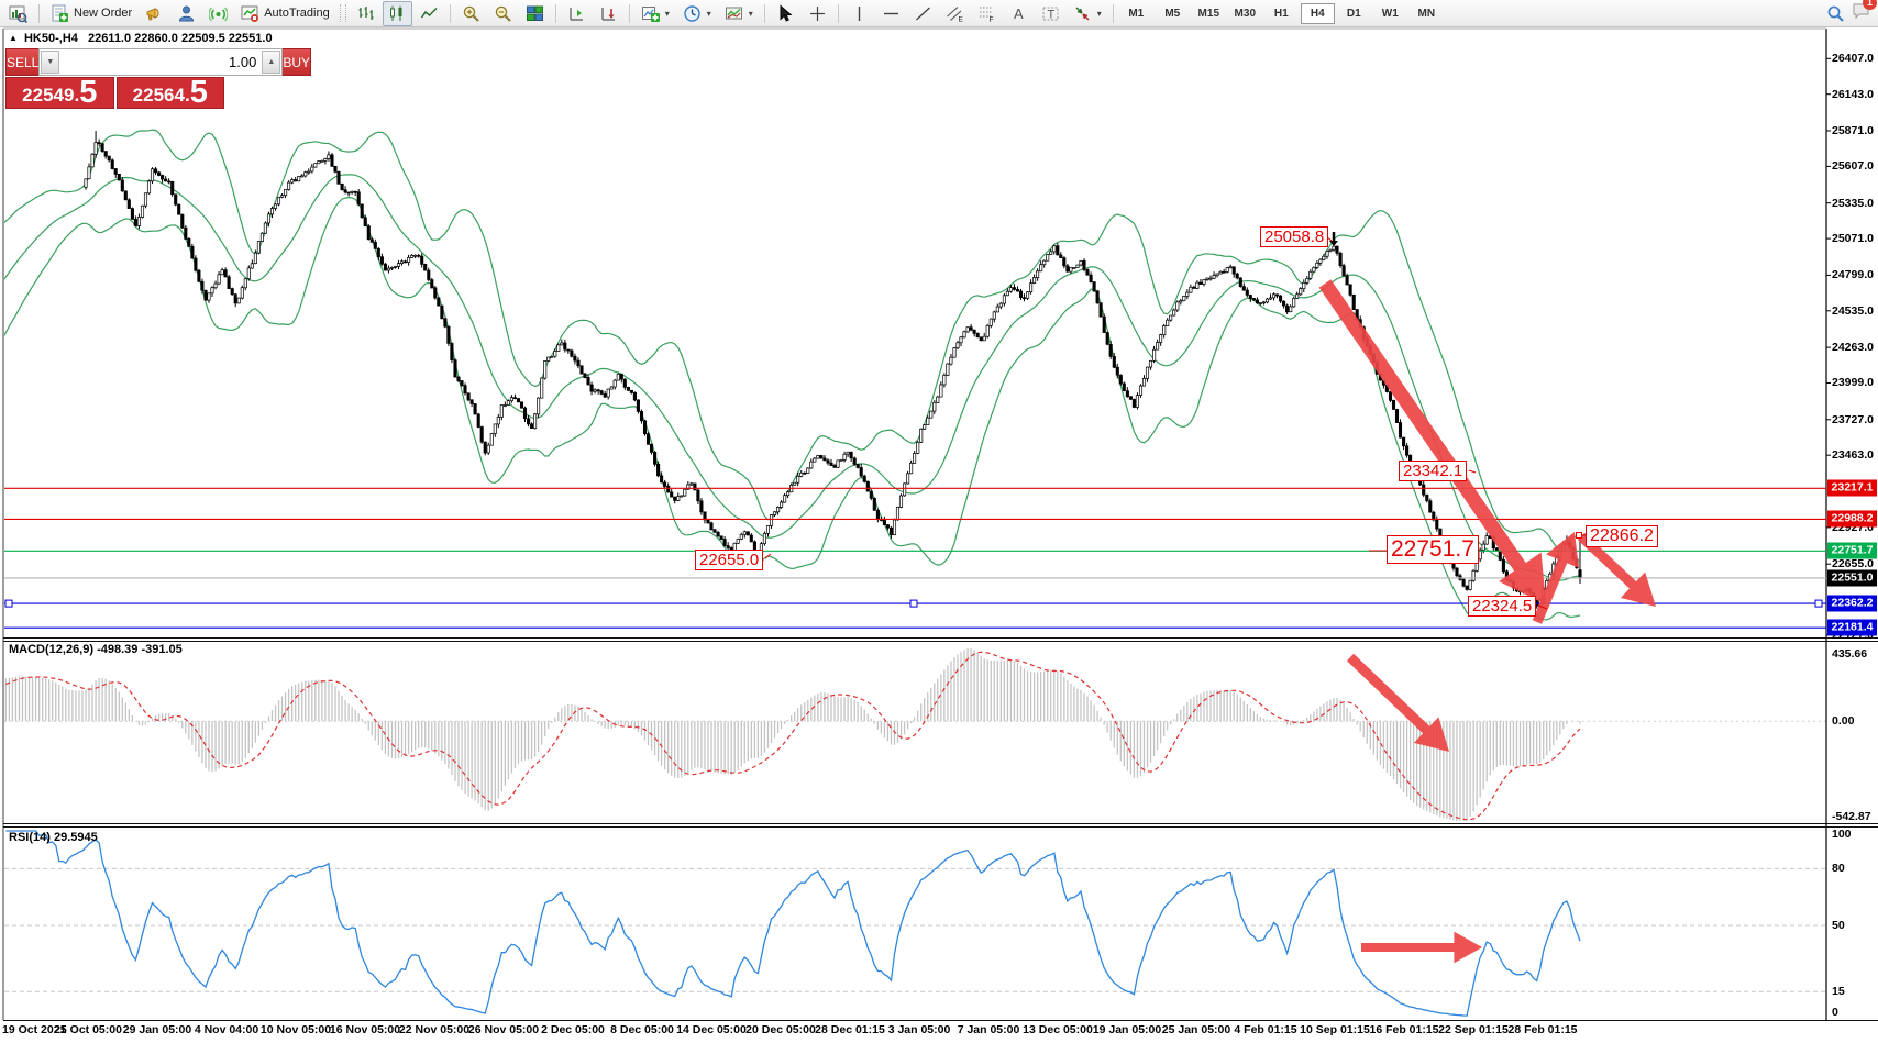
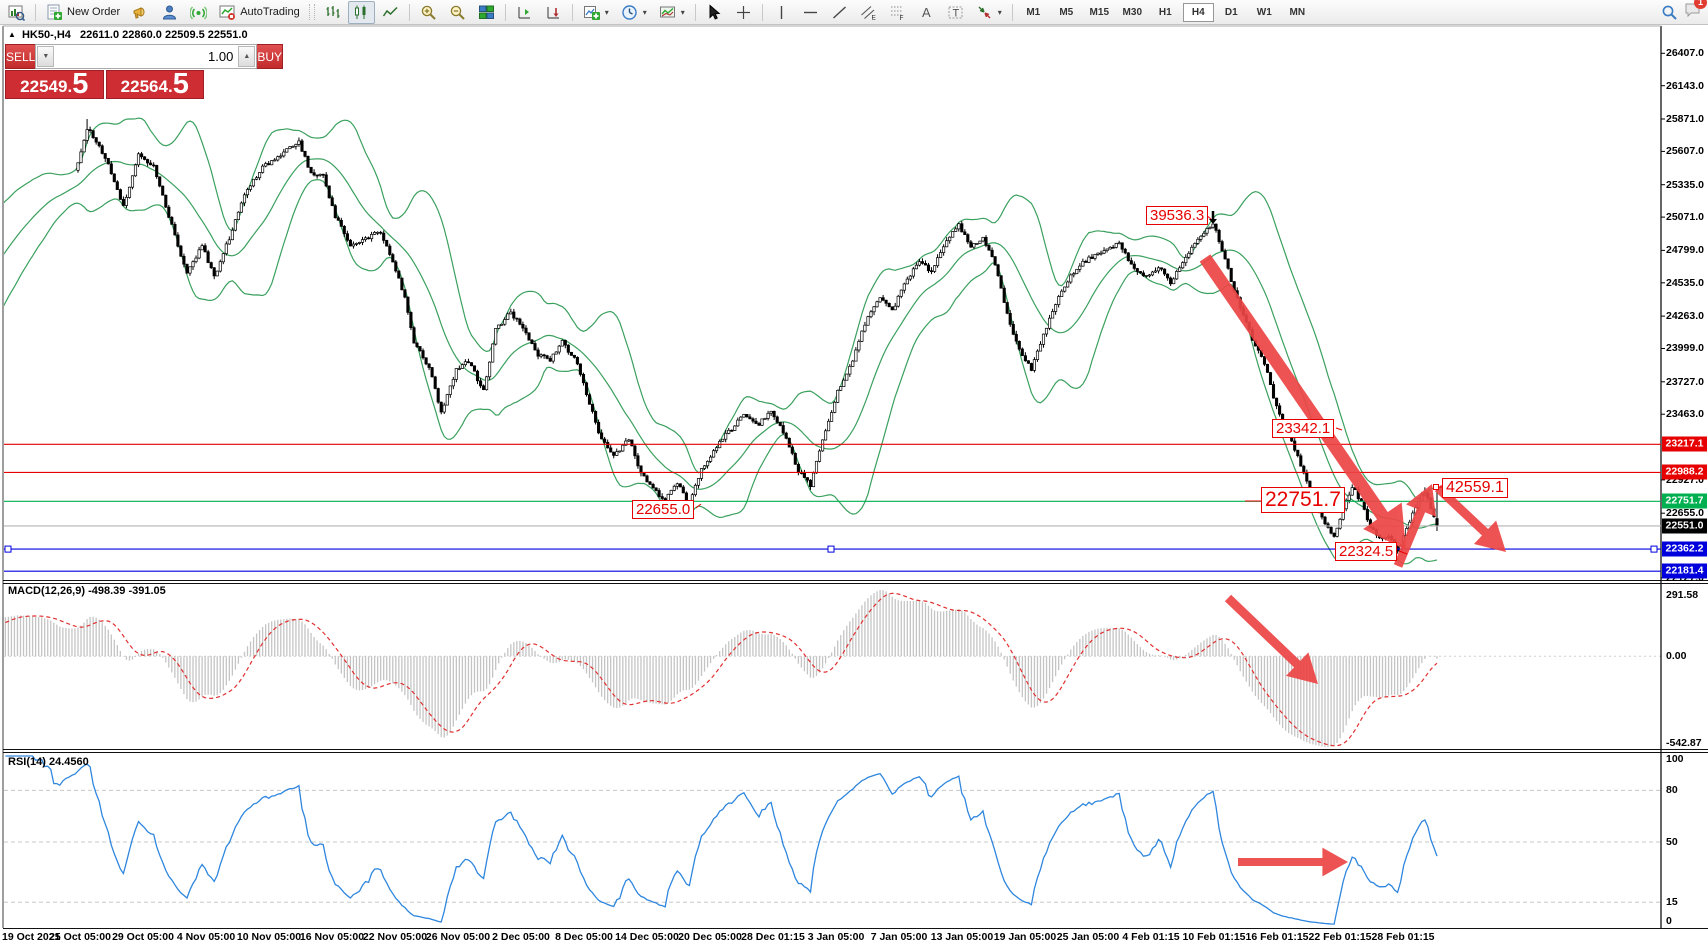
  New Order
  AutoTrading
  ▾
  ▾
  ▾
  A
  T
  ▾
  M1
  M5
  M15
  M30
  H1
  H4
  D1
  W1
  MN
  1
  ▲ HK50-,H4 22611.0 22860.0 22509.5 22551.0
  SELL
  1.00
  BUY
  22549
  .
  5
  22564
  .
  5
  MACD(12,26,9) -498.39 -391.05
- RSI(14) 29.5945
+ RSI(14) 24.4560
  26407.0
  26143.0
  25871.0
  25607.0
  25335.0
  25071.0
  24799.0
  24535.0
  24263.0
  23999.0
  23727.0
  23463.0
  22927.0
  22655.0
  23217.1
  22988.2
  22751.7
  22551.0
  22362.2
  22181.4
- 435.66
+ 291.58
  0.00
  -542.87
  100
  80
  50
  15
  0
  19 Oct 2021
  25 Oct 05:00
- 29 Jan 05:00
+ 29 Oct 05:00
- 4 Nov 04:00
+ 4 Nov 05:00
  10 Nov 05:00
  16 Nov 05:00
  22 Nov 05:00
  26 Nov 05:00
  2 Dec 05:00
  8 Dec 05:00
  14 Dec 05:00
  20 Dec 05:00
  28 Dec 01:15
  3 Jan 05:00
  7 Jan 05:00
- 13 Dec 05:00
+ 13 Jan 05:00
  19 Jan 05:00
  25 Jan 05:00
  4 Feb 01:15
- 10 Sep 01:15
+ 10 Feb 01:15
  16 Feb 01:15
- 22 Sep 01:15
+ 22 Feb 01:15
  28 Feb 01:15
- 25058.8
+ 39536.3
  23342.1
- 22866.2
+ 42559.1
  22751.7
  22655.0
  22324.5
